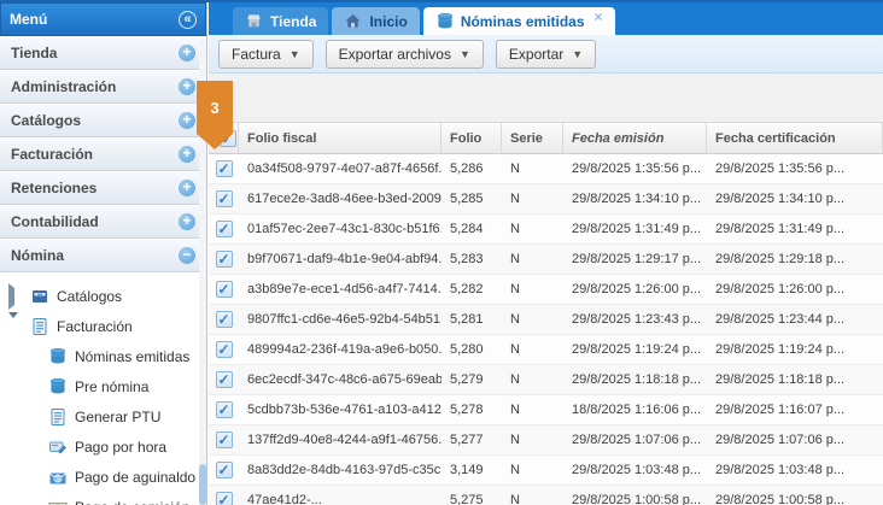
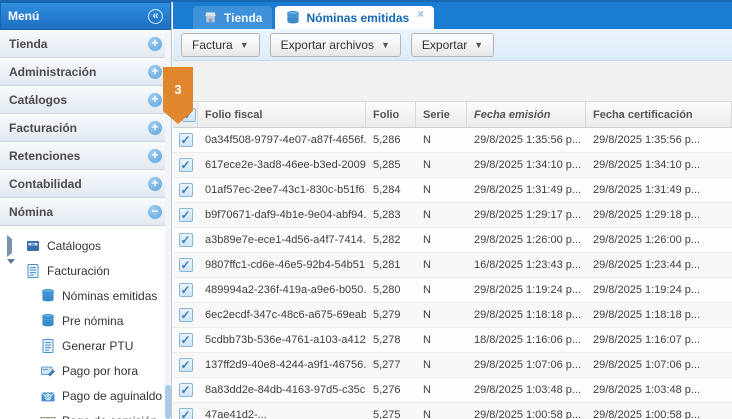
  Menú
  «
  Tienda
  +
  Administración
  +
  Catálogos
  +
  Facturación
  +
  Retenciones
  +
  Contabilidad
  +
  Nómina
  −
  Catálogos
  Facturación
  Nóminas emitidas
  Pre nómina
  Generar PTU
  Pago por hora
  Pago de aguinaldo
  Tienda
- Inicio
  Nóminas emitidas
  ×
  Factura
  ▼
  Exportar archivos
  ▼
  Exportar
  ▼
  ✓
  Folio fiscal
  Folio
  Serie
  Fecha emisión
  Fecha certificación
  ✓
  0a34f508-9797-4e07-a87f-4656f.
  5,286
  N
  29/8/2025 1:35:56 p...
  29/8/2025 1:35:56 p...
  ✓
  617ece2e-3ad8-46ee-b3ed-2009
  5,285
  N
  29/8/2025 1:34:10 p...
  29/8/2025 1:34:10 p...
  ✓
  01af57ec-2ee7-43c1-830c-b51f6
  5,284
  N
  29/8/2025 1:31:49 p...
  29/8/2025 1:31:49 p...
  ✓
  b9f70671-daf9-4b1e-9e04-abf94.
  5,283
  N
  29/8/2025 1:29:17 p...
  29/8/2025 1:29:18 p...
  ✓
  a3b89e7e-ece1-4d56-a4f7-7414.
  5,282
  N
  29/8/2025 1:26:00 p...
  29/8/2025 1:26:00 p...
  ✓
  9807ffc1-cd6e-46e5-92b4-54b51
  5,281
  N
- 29/8/2025 1:23:43 p...
+ 16/8/2025 1:23:43 p...
  29/8/2025 1:23:44 p...
  ✓
  489994a2-236f-419a-a9e6-b050.
  5,280
  N
  29/8/2025 1:19:24 p...
  29/8/2025 1:19:24 p...
  ✓
  6ec2ecdf-347c-48c6-a675-69eab
  5,279
  N
  29/8/2025 1:18:18 p...
  29/8/2025 1:18:18 p...
  ✓
  5cdbb73b-536e-4761-a103-a412
  5,278
  N
  18/8/2025 1:16:06 p...
  29/8/2025 1:16:07 p...
  ✓
  137ff2d9-40e8-4244-a9f1-46756.
  5,277
  N
  29/8/2025 1:07:06 p...
  29/8/2025 1:07:06 p...
  ✓
  8a83dd2e-84db-4163-97d5-c35c
- 3,149
+ 5,276
  N
  29/8/2025 1:03:48 p...
  29/8/2025 1:03:48 p...
  ✓
  47ae41d2-...
  5,275
  N
  29/8/2025 1:00:58 p...
  29/8/2025 1:00:58 p...
  3
